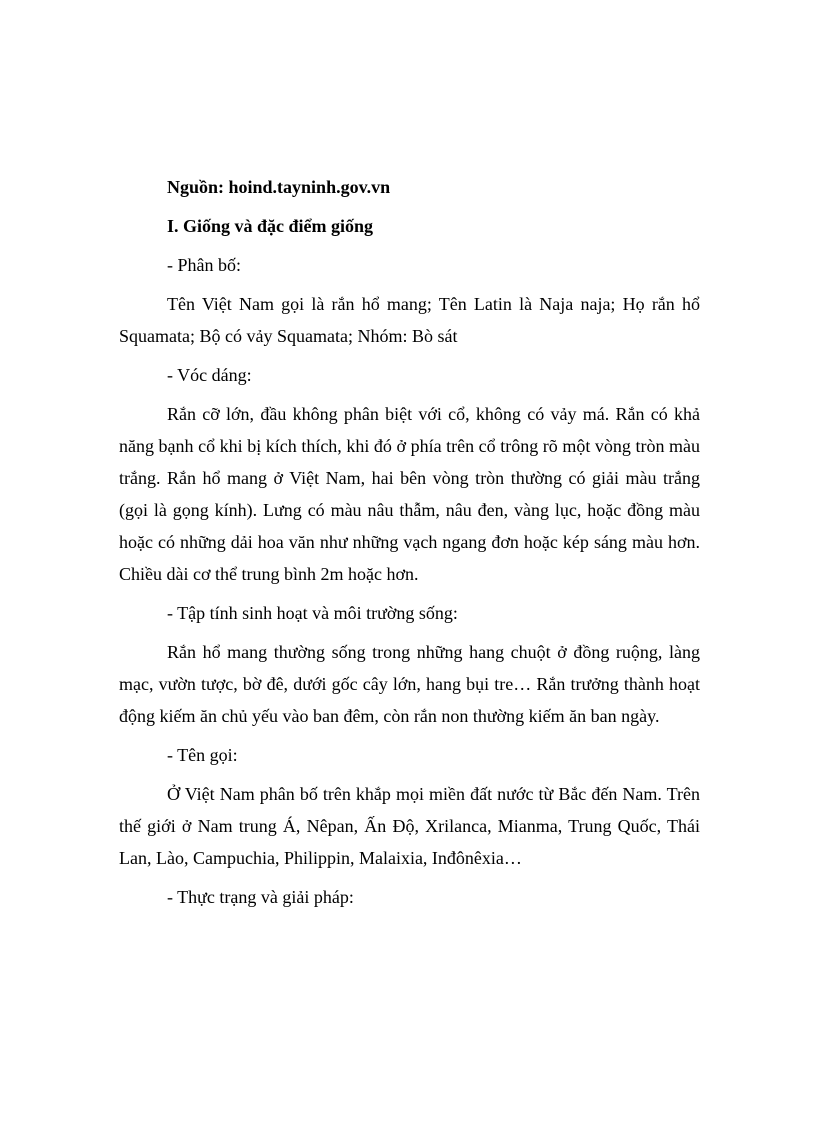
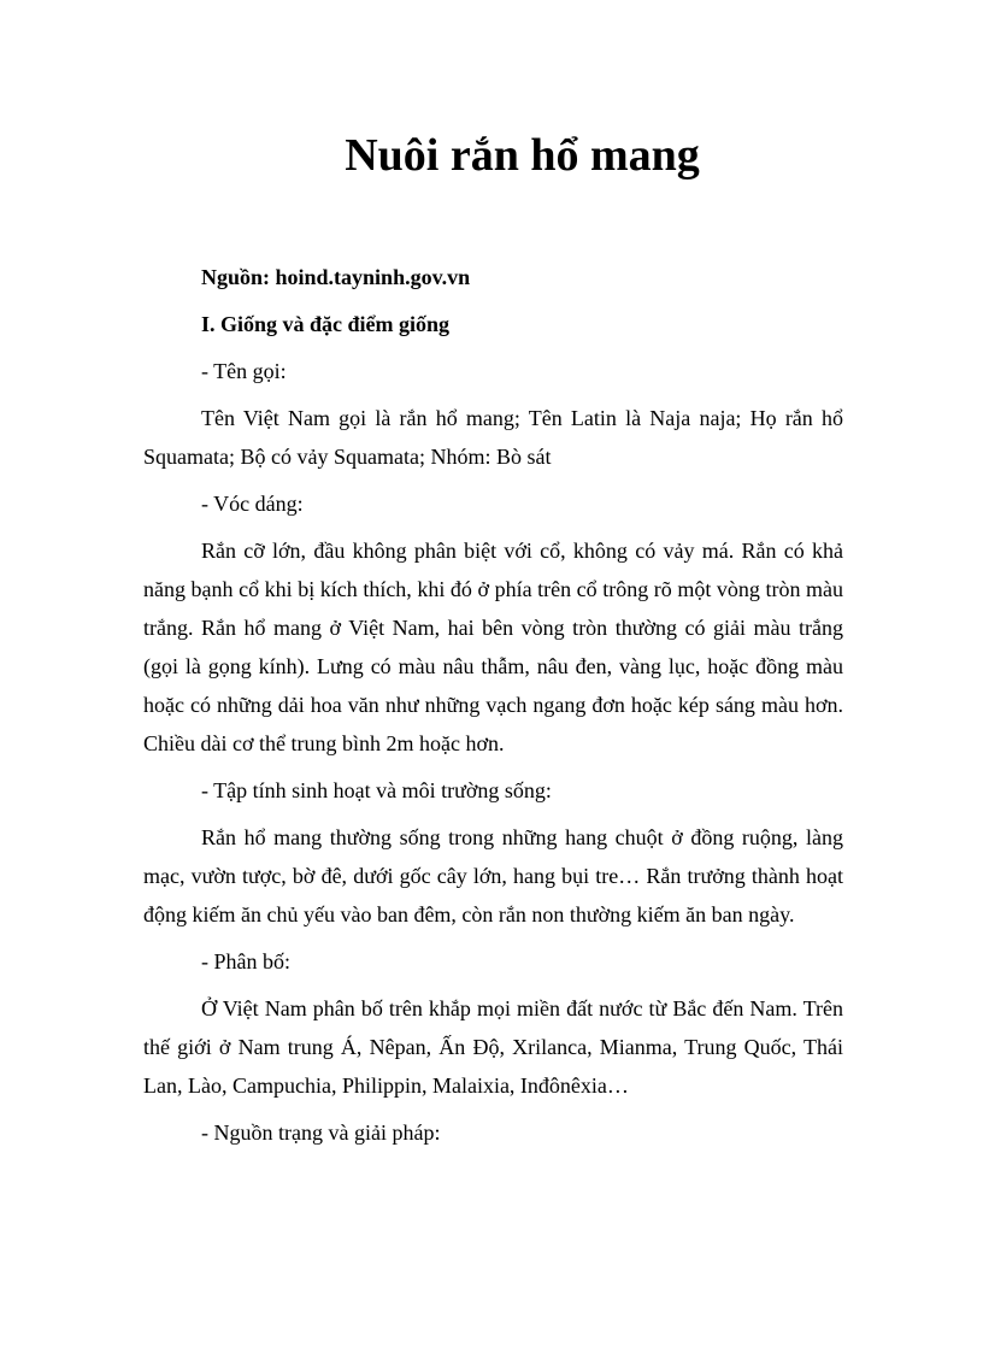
+ Nuôi rắn hổ mang
  Nguồn: hoind.tayninh.gov.vn
  I. Giống và đặc điểm giống
- - Phân bố:
+ - Tên gọi:
  Tên Việt Nam gọi là rắn hổ mang; Tên Latin là Naja naja; Họ rắn hổ Squamata; Bộ có vảy Squamata; Nhóm: Bò sát
  - Vóc dáng:
  Rắn cỡ lớn, đầu không phân biệt với cổ, không có vảy má. Rắn có khả năng bạnh cổ khi bị kích thích, khi đó ở phía trên cổ trông rõ một vòng tròn màu trắng. Rắn hổ mang ở Việt Nam, hai bên vòng tròn thường có giải màu trắng (gọi là gọng kính). Lưng có màu nâu thẫm, nâu đen, vàng lục, hoặc đồng màu hoặc có những dải hoa văn như những vạch ngang đơn hoặc kép sáng màu hơn. Chiều dài cơ thể trung bình 2m hoặc hơn.
  - Tập tính sinh hoạt và môi trường sống:
  Rắn hổ mang thường sống trong những hang chuột ở đồng ruộng, làng mạc, vườn tược, bờ đê, dưới gốc cây lớn, hang bụi tre… Rắn trưởng thành hoạt động kiếm ăn chủ yếu vào ban đêm, còn rắn non thường kiếm ăn ban ngày.
- - Tên gọi:
+ - Phân bố:
  Ở Việt Nam phân bố trên khắp mọi miền đất nước từ Bắc đến Nam. Trên thế giới ở Nam trung Á, Nêpan, Ấn Độ, Xrilanca, Mianma, Trung Quốc, Thái Lan, Lào, Campuchia, Philippin, Malaixia, Inđônêxia…
- - Thực trạng và giải pháp:
+ - Nguồn trạng và giải pháp:
